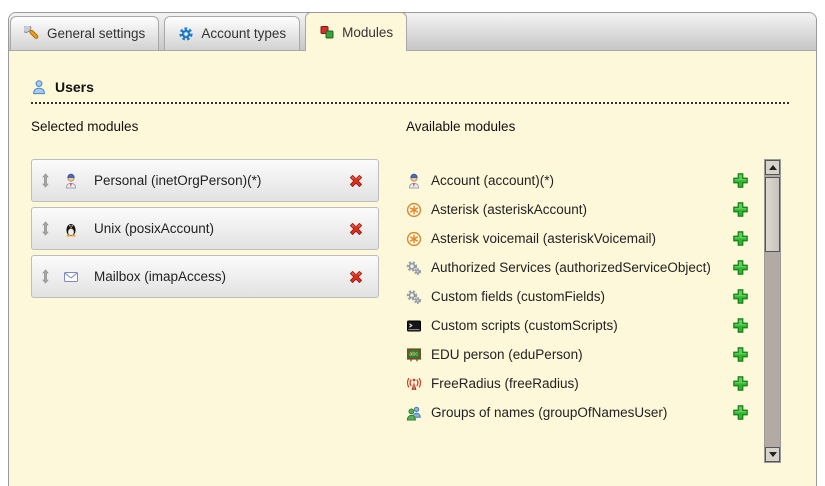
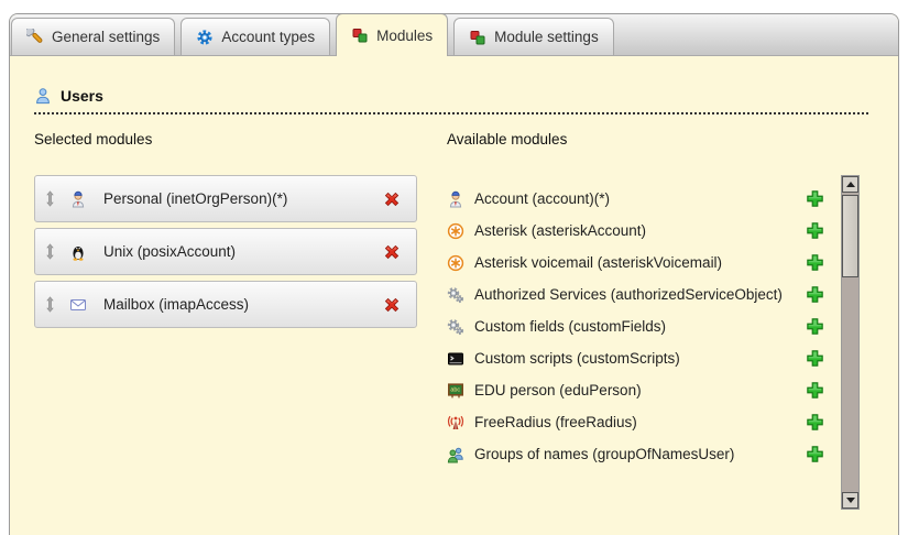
  General settings
  Account types
  Modules
+ Module settings
  Users
  Selected modules
  Available modules
  Personal (inetOrgPerson)(*)
  Unix (posixAccount)
  Mailbox (imapAccess)
  Account (account)(*)
  Asterisk (asteriskAccount)
  Asterisk voicemail (asteriskVoicemail)
  Authorized Services (authorizedServiceObject)
  Custom fields (customFields)
  Custom scripts (customScripts)
  EDU person (eduPerson)
  FreeRadius (freeRadius)
  Groups of names (groupOfNamesUser)
